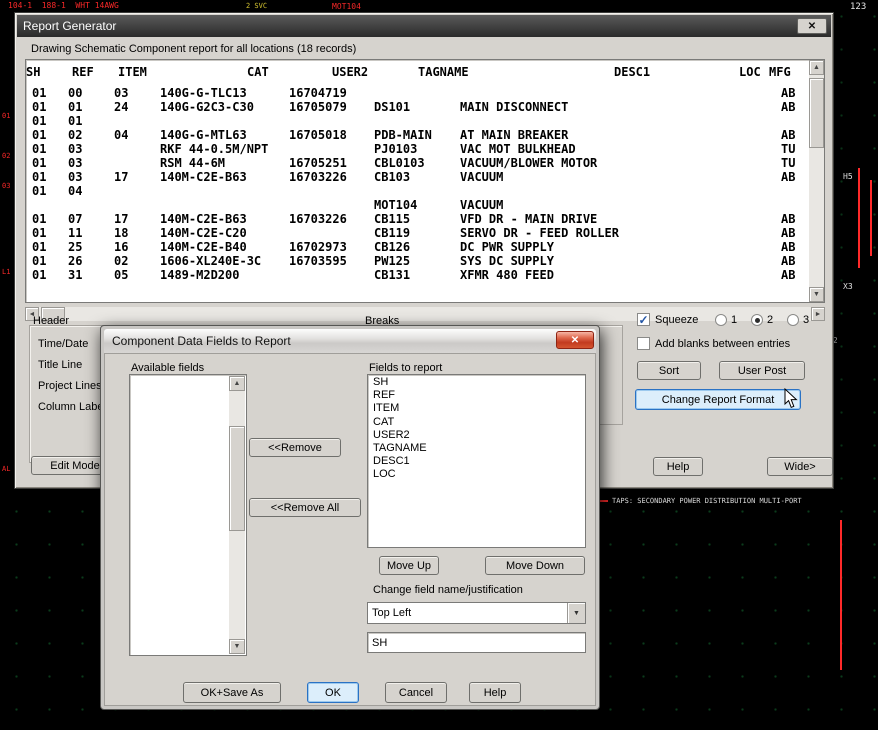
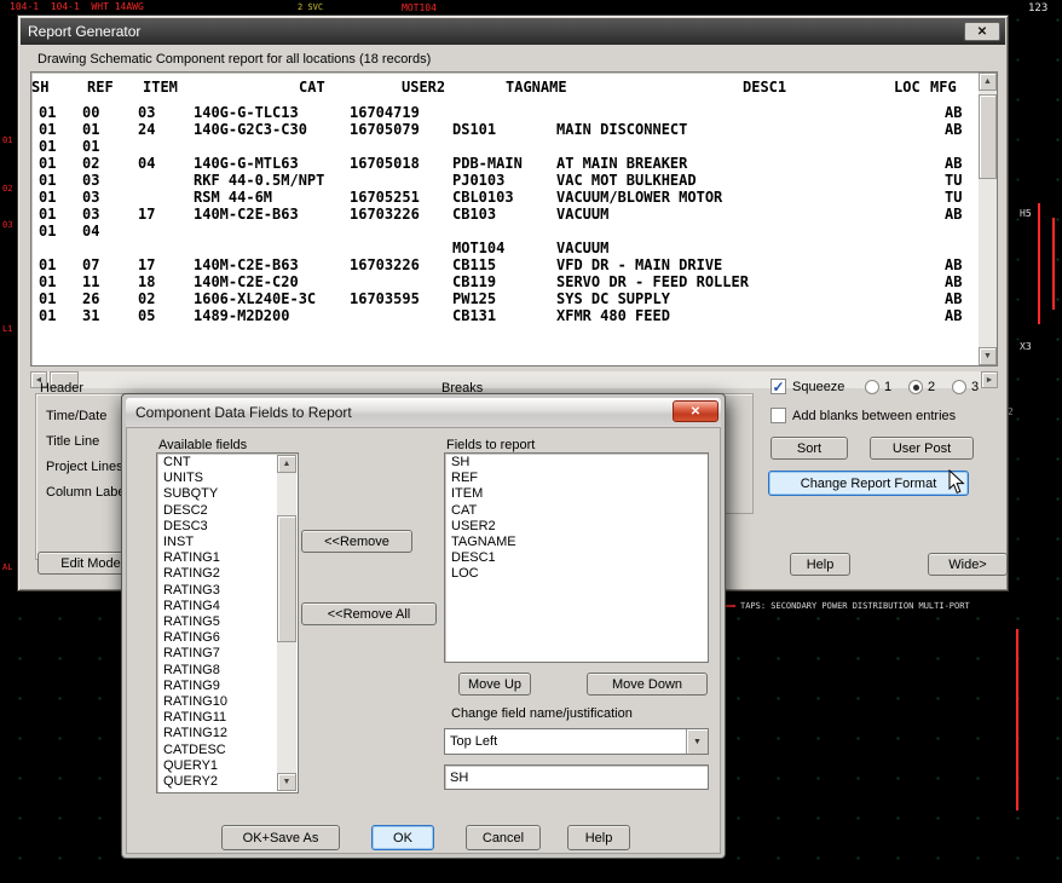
- 104-1 188-1 WHT 14AWG
+ 104-1 104-1 WHT 14AWG
  2 SVC
  MOT104
  123
  AL
  H5
  X3
  TAPS: SECONDARY POWER DISTRIBUTION MULTI-PORT
  Report Generator
  ✕
  Drawing Schematic Component report for all locations (18 records)
  SH REF ITEM CAT USER2 TAGNAME DESC1 LOC MFG
  01 00 03 140G-G-TLC13 16704719 AB
  01 01 24 140G-G2C3-C30 16705079 DS101 MAIN DISCONNECT AB
  01 01
  01 02 04 140G-G-MTL63 16705018 PDB-MAIN AT MAIN BREAKER AB
  01 03 RKF 44-0.5M/NPT PJ0103 VAC MOT BULKHEAD TU
  01 03 RSM 44-6M 16705251 CBL0103 VACUUM/BLOWER MOTOR TU
  01 03 17 140M-C2E-B63 16703226 CB103 VACUUM AB
  01 04
  MOT104 VACUUM
  01 07 17 140M-C2E-B63 16703226 CB115 VFD DR - MAIN DRIVE AB
  01 11 18 140M-C2E-C20 CB119 SERVO DR - FEED ROLLER AB
- 01 25 16 140M-C2E-B40 16702973 CB126 DC PWR SUPPLY AB
  01 26 02 1606-XL240E-3C 16703595 PW125 SYS DC SUPPLY AB
  01 31 05 1489-M2D200 CB131 XFMR 480 FEED AB
  Header
  Time/Date
  Title Line
  Project Lines
  Column Lab
  Edit Mode
  Breaks
  ✓
  Squeeze
  1
  2
  3
  Add blanks between entries
  Sort
  User Post
  Change Report Format
  Help
  Wide>
  Component Data Fields to Report
  ✕
  Available fields
+ CNT
+ UNITS
+ SUBQTY
+ DESC2
+ DESC3
+ INST
+ RATING1
+ RATING2
+ RATING3
+ RATING4
+ RATING5
+ RATING6
+ RATING7
+ RATING8
+ RATING9
+ RATING10
+ RATING11
+ RATING12
+ CATDESC
+ QUERY1
+ QUERY2
  <<Remove
  <<Remove All
  Fields to report
  SH
  REF
  ITEM
  CAT
  USER2
  TAGNAME
  DESC1
  LOC
  Move Up
  Move Down
  Change field name/justification
  Top Left
  SH
  OK+Save As
  OK
  Cancel
  Help
